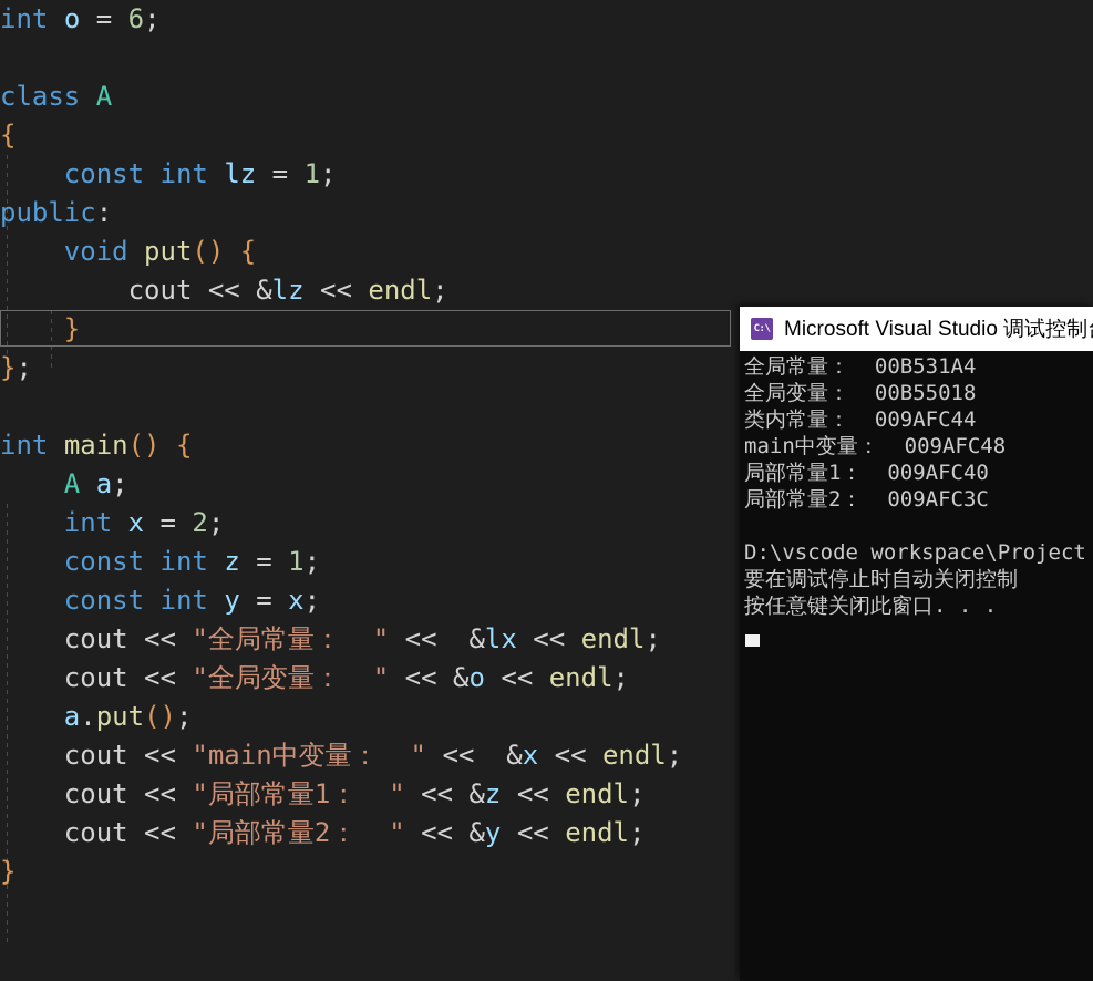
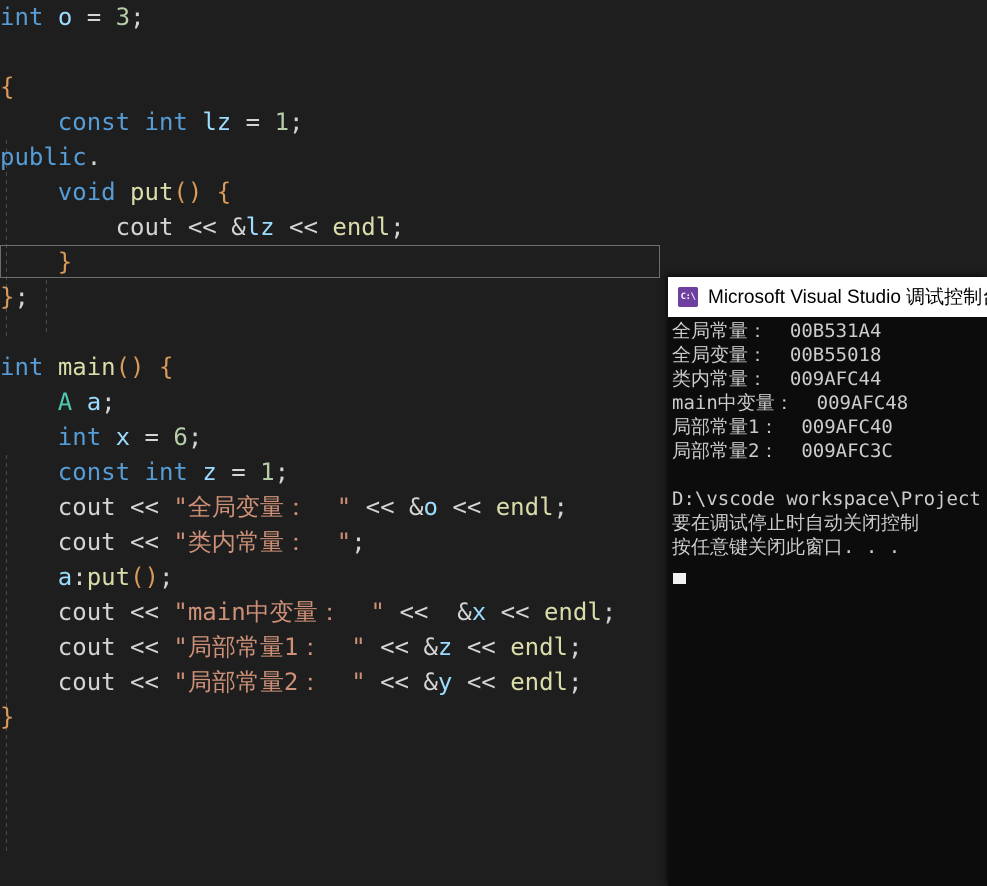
- int o = 6;
+ int o = 3;
- class A
  {
  const int lz = 1;
- public:
+ public.
  void put() {
  cout << &lz << endl;
  }
  };
  int main() {
  A a;
- int x = 2;
+ int x = 6;
  const int z = 1;
- const int y = x;
- cout << "全局常量： " << &lx << endl;
  cout << "全局变量： " << &o << endl;
+ cout << "类内常量： ";
- a.put();
+ a:put();
  cout << "main中变量： " << &x << endl;
  cout << "局部常量1： " << &z << endl;
  cout << "局部常量2： " << &y << endl;
  }
  C:\
  Microsoft Visual Studio 调试控制
  全局常量： 00B531A4
  全局变量： 00B55018
  类内常量： 009AFC44
  main中变量： 009AFC48
  局部常量1： 009AFC40
  局部常量2： 009AFC3C
  D:\vscode workspace\Project
  要在调试停止时自动关闭控制
  按任意键关闭此窗口. . .
